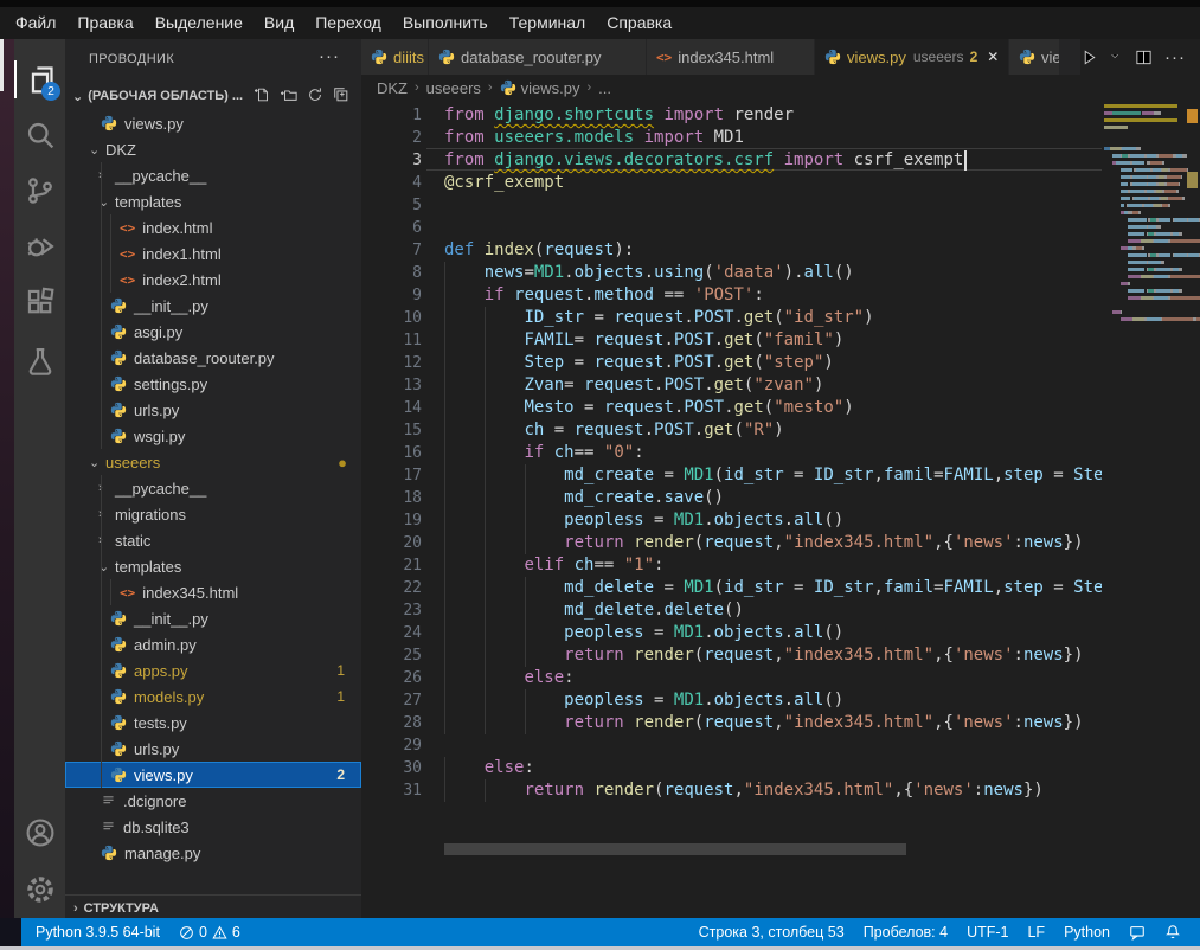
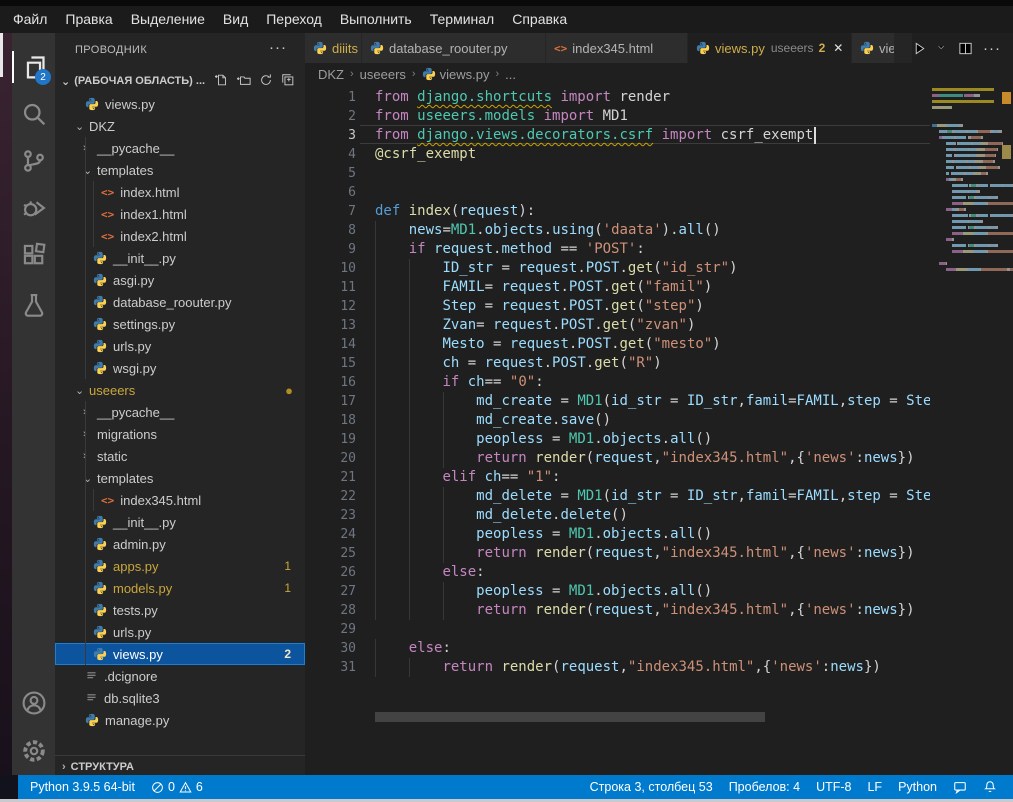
  Файл
  Правка
  Выделение
  Вид
  Переход
  Выполнить
  Терминал
  Справка
  2
  ПРОВОДНИК
  ···
  ⌄
  (РАБОЧАЯ ОБЛАСТЬ) ...
  views.py
  ⌄
  DKZ
  __pycache__
  ⌄
  templates
  <>
  index.html
  <>
  index1.html
  <>
  index2.html
  __init__.py
  asgi.py
  database_roouter.py
  settings.py
  urls.py
  wsgi.py
  ⌄
  useeers
  ●
  __pycache__
  migrations
  static
  ⌄
  templates
  <>
  index345.html
  __init__.py
  admin.py
  apps.py
  1
  models.py
  1
  tests.py
  urls.py
  views.py
  2
  .dcignore
  db.sqlite3
  manage.py
  ›
  СТРУКТУРА
  diiits
  database_roouter.py
  <>
  index345.html
  views.py
  useeers
  2
  ✕
  vie
  ···
  DKZ
  ›
  useeers
  ›
  views.py
  ›
  ...
  1
  from django.shortcuts import render
  2
  from useeers.models import MD1
  3
  from django.views.decorators.csrf import csrf_exempt
  4
  @csrf_exempt
  5
  6
  7
  def index(request):
  8
  news=MD1.objects.using('daata').all()
  9
  if request.method == 'POST':
  10
  ID_str = request.POST.get("id_str")
  11
  FAMIL= request.POST.get("famil")
  12
  Step = request.POST.get("step")
  13
  Zvan= request.POST.get("zvan")
  14
  Mesto = request.POST.get("mesto")
  15
  ch = request.POST.get("R")
  16
  if ch== "0":
  17
  md_create = MD1(id_str = ID_str,famil=FAMIL,step = Ste
  18
  md_create.save()
  19
  peopless = MD1.objects.all()
  20
  return render(request,"index345.html",{'news':news})
  21
  elif ch== "1":
  22
  md_delete = MD1(id_str = ID_str,famil=FAMIL,step = Ste
  23
  md_delete.delete()
  24
  peopless = MD1.objects.all()
  25
  return render(request,"index345.html",{'news':news})
  26
  else:
  27
  peopless = MD1.objects.all()
  28
  return render(request,"index345.html",{'news':news})
  29
  30
  else:
  31
  return render(request,"index345.html",{'news':news})
  Python 3.9.5 64-bit
  0
  6
  Строка 3, столбец 53
  Пробелов: 4
- UTF-1
+ UTF-8
  LF
  Python
